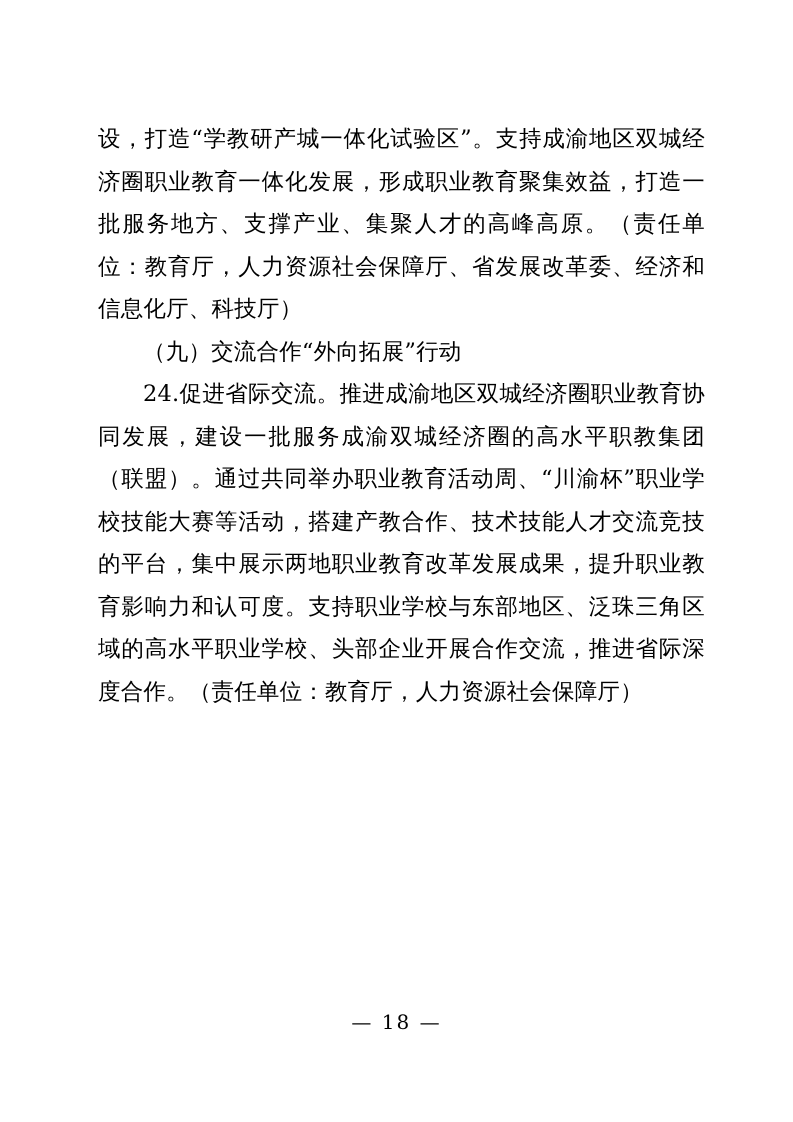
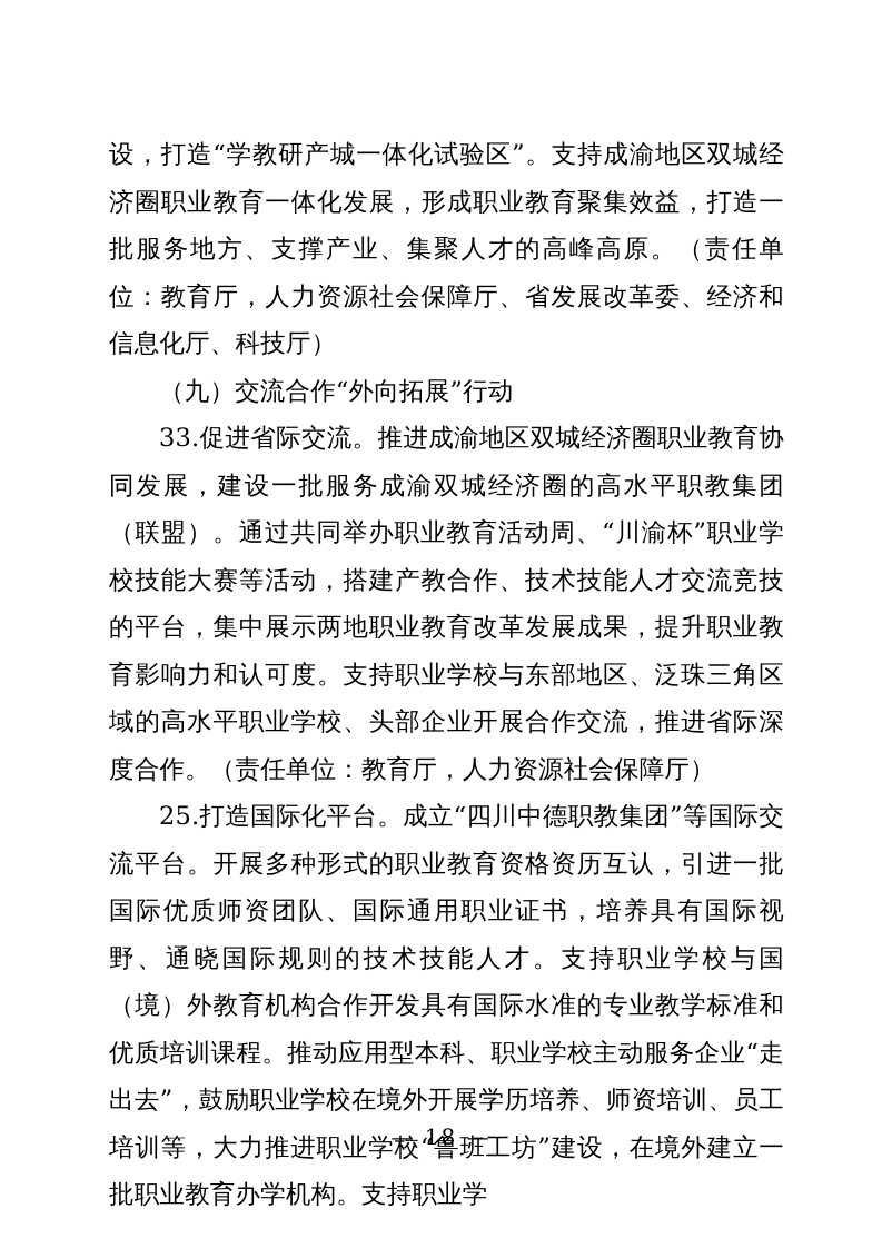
  设，打造“学教研产城一体化试验区”。支持成渝地区双城经济圈职业教育一体化发展，形成职业教育聚集效益，打造一批服务地方、支撑产业、集聚人才的高峰高原。（责任单位：教育厅，人力资源社会保障厅、省发展改革委、经济和信息化厅、科技厅）
  （九）交流合作“外向拓展”行动
- 24.促进省际交流。推进成渝地区双城经济圈职业教育协同发展，建设一批服务成渝双城经济圈的高水平职教集团（联盟）。通过共同举办职业教育活动周、“川渝杯”职业学校技能大赛等活动，搭建产教合作、技术技能人才交流竞技的平台，集中展示两地职业教育改革发展成果，提升职业教育影响力和认可度。支持职业学校与东部地区、泛珠三角区域的高水平职业学校、头部企业开展合作交流，推进省际深度合作。（责任单位：教育厅，人力资源社会保障厅）
+ 33.促进省际交流。推进成渝地区双城经济圈职业教育协同发展，建设一批服务成渝双城经济圈的高水平职教集团（联盟）。通过共同举办职业教育活动周、“川渝杯”职业学校技能大赛等活动，搭建产教合作、技术技能人才交流竞技的平台，集中展示两地职业教育改革发展成果，提升职业教育影响力和认可度。支持职业学校与东部地区、泛珠三角区域的高水平职业学校、头部企业开展合作交流，推进省际深度合作。（责任单位：教育厅，人力资源社会保障厅）
+ 25.打造国际化平台。成立“四川中德职教集团”等国际交流平台。开展多种形式的职业教育资格资历互认，引进一批国际优质师资团队、国际通用职业证书，培养具有国际视野、通晓国际规则的技术技能人才。支持职业学校与国（境）外教育机构合作开发具有国际水准的专业教学标准和优质培训课程。推动应用型本科、职业学校主动服务企业“走出去”，鼓励职业学校在境外开展学历培养、师资培训、员工培训等，大力推进职业学校“鲁班工坊”建设，在境外建立一批职业教育办学机构。支持职业学
  — 18 —
